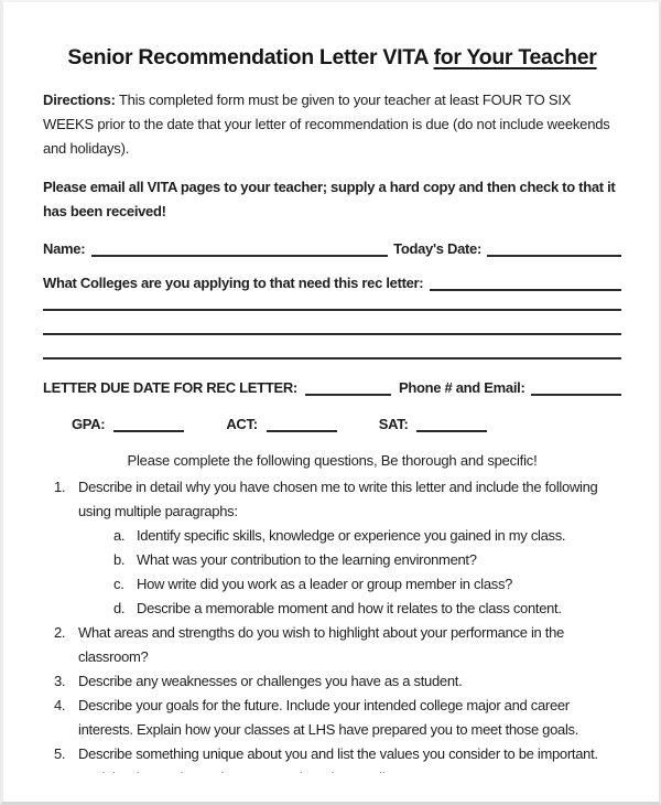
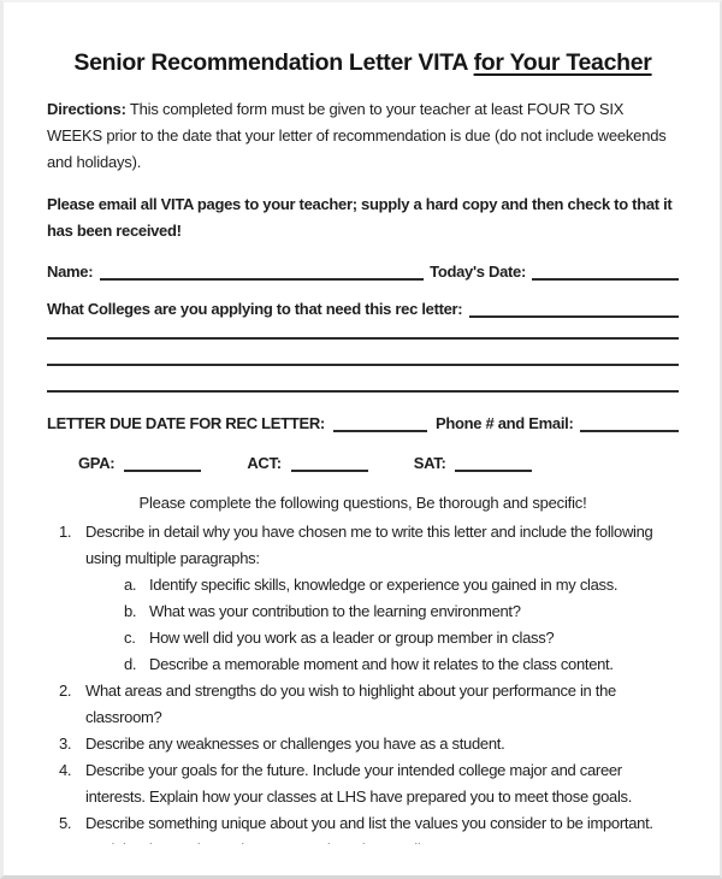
  Senior Recommendation Letter VITA for Your Teacher
  Directions: This completed form must be given to your teacher at least FOUR TO SIX WEEKS prior to the date that your letter of recommendation is due (do not include weekends and holidays).
  Please email all VITA pages to your teacher; supply a hard copy and then check to that it has been received!
  Name:
  Today's Date:
  What Colleges are you applying to that need this rec letter:
  LETTER DUE DATE FOR REC LETTER:
  Phone # and Email:
  GPA:
  ACT:
  SAT:
  Please complete the following questions, Be thorough and specific!
  1.
  Describe in detail why you have chosen me to write this letter and include the following using multiple paragraphs:
  a.
  Identify specific skills, knowledge or experience you gained in my class.
  b.
  What was your contribution to the learning environment?
  c.
- How write did you work as a leader or group member in class?
+ How well did you work as a leader or group member in class?
  d.
  Describe a memorable moment and how it relates to the class content.
  2.
  What areas and strengths do you wish to highlight about your performance in the classroom?
  3.
  Describe any weaknesses or challenges you have as a student.
  4.
  Describe your goals for the future. Include your intended college major and career interests. Explain how your classes at LHS have prepared you to meet those goals.
  5.
  Describe something unique about you and list the values you consider to be important.
